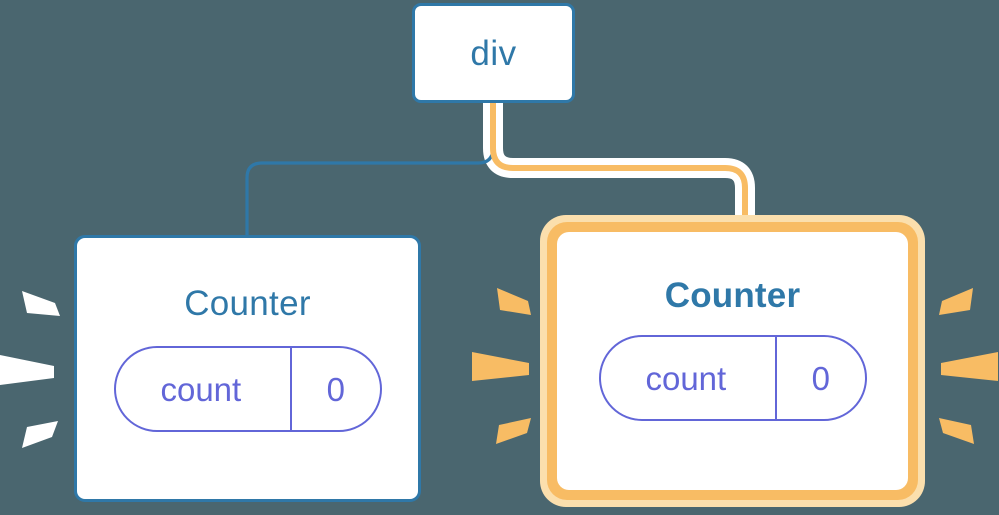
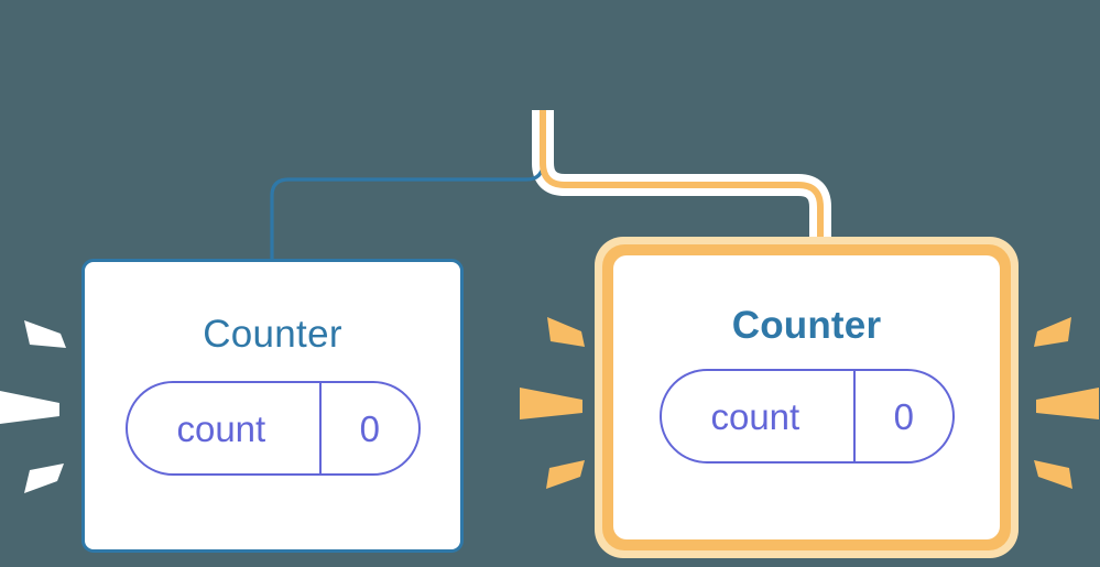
- div
  Counter
  count
  0
  Counter
  count
  0
